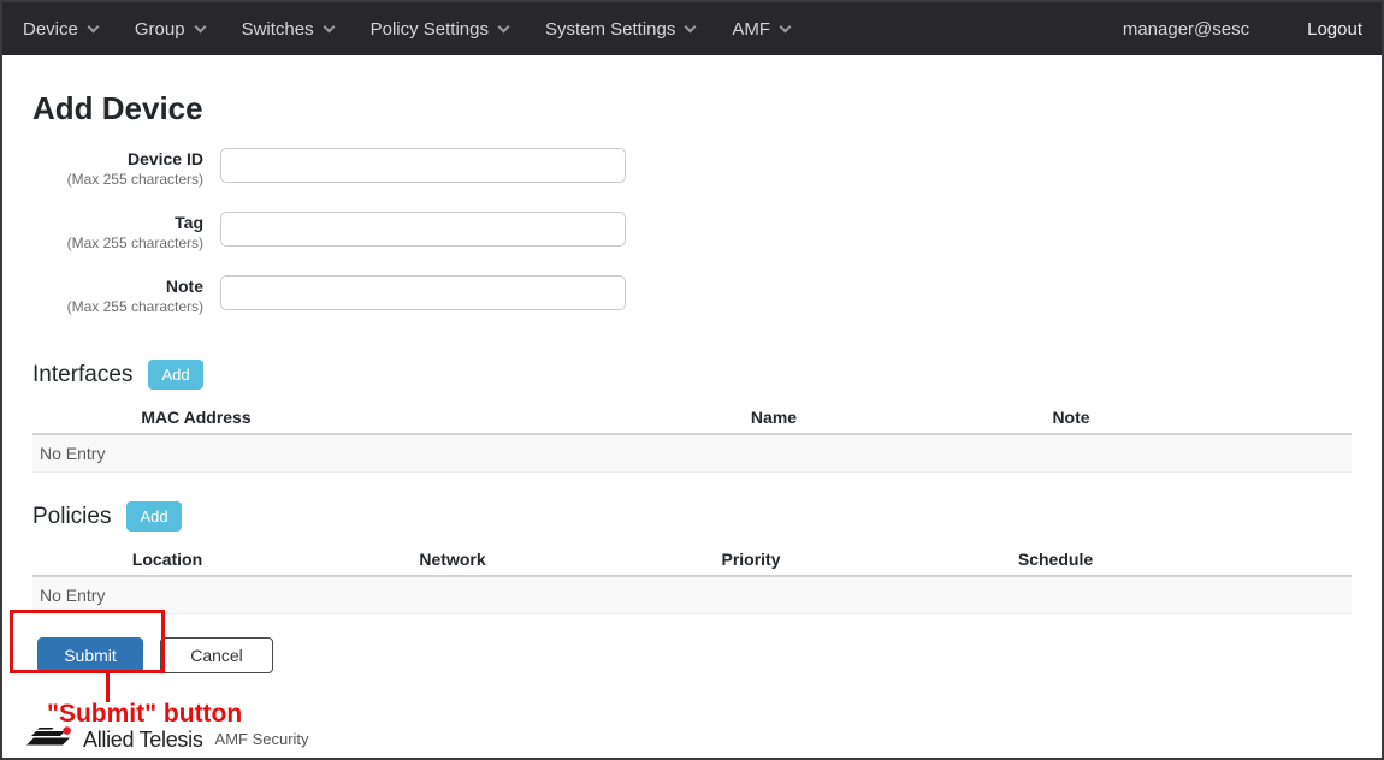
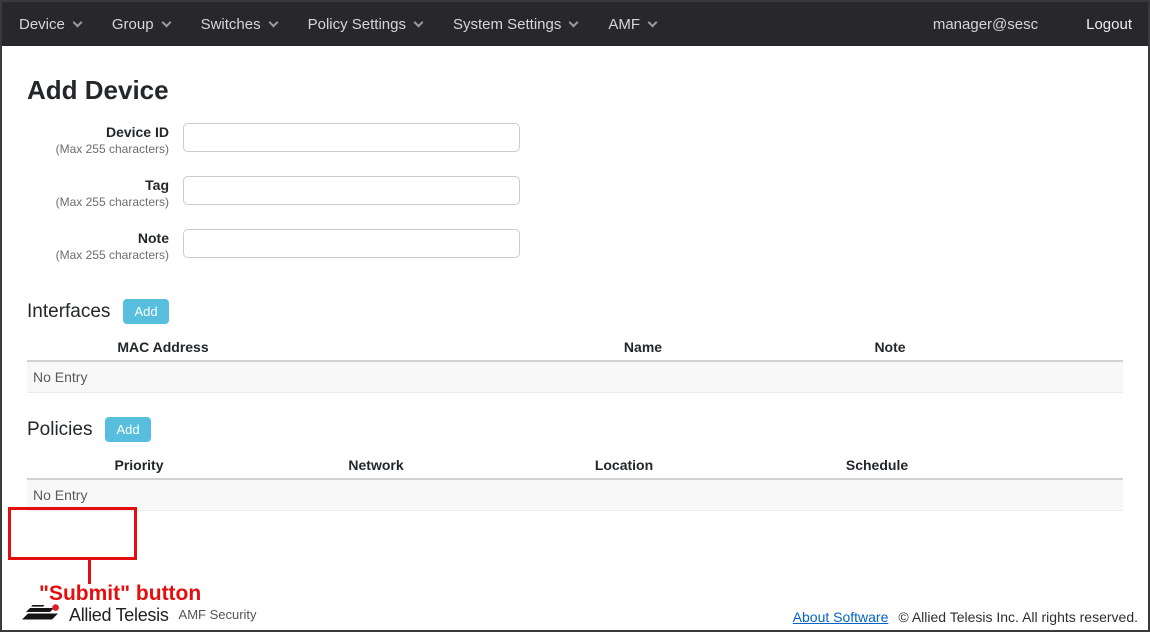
  Device
  Group
  Switches
  Policy Settings
  System Settings
  AMF
  manager@sesc
  Logout
  Add Device
  Device ID
  (Max 255 characters)
  Tag
  (Max 255 characters)
  Note
  (Max 255 characters)
  Interfaces
  Add
  MAC Address
  Name
  Note
  No Entry
  Policies
  Add
- Location
+ Priority
  Network
- Priority
+ Location
  Schedule
  No Entry
- Submit
- Cancel
  "Submit" button
  Allied Telesis
  AMF Security
+ About Software
+ © Allied Telesis Inc. All rights reserved.
